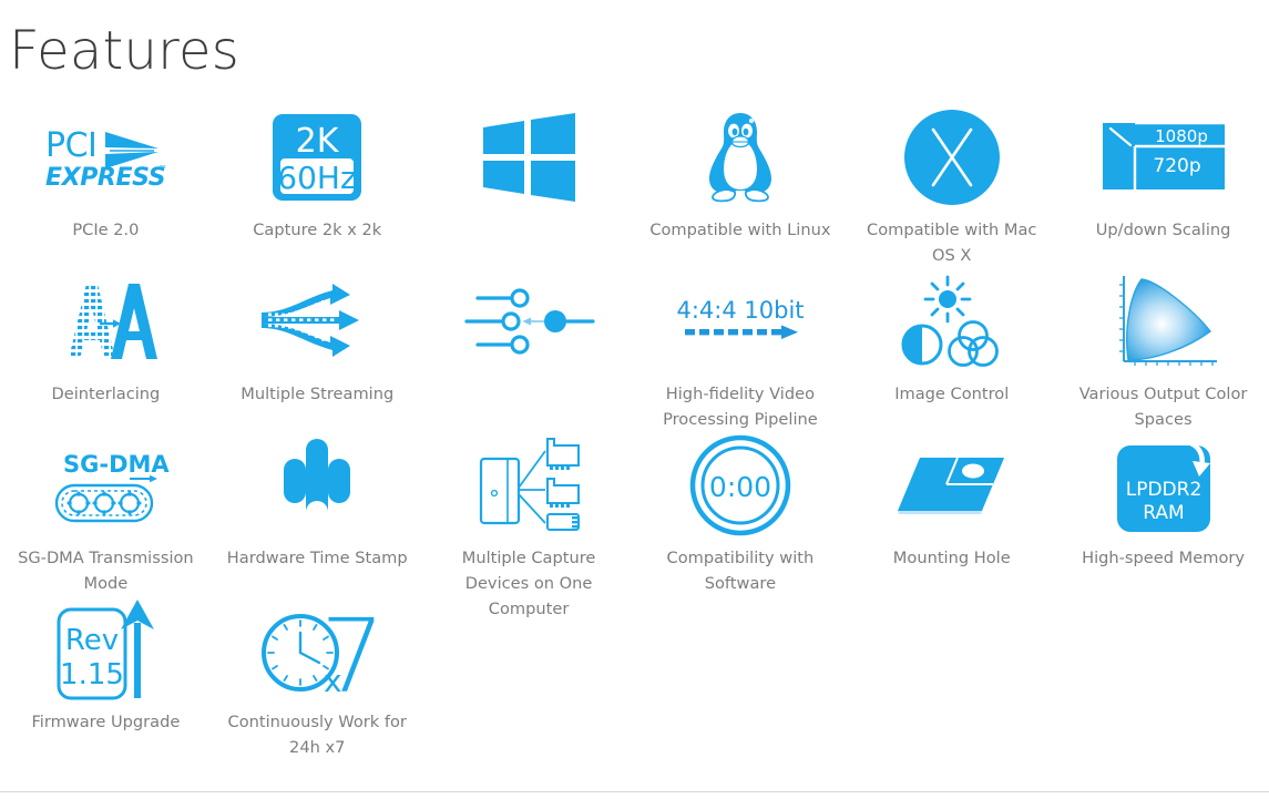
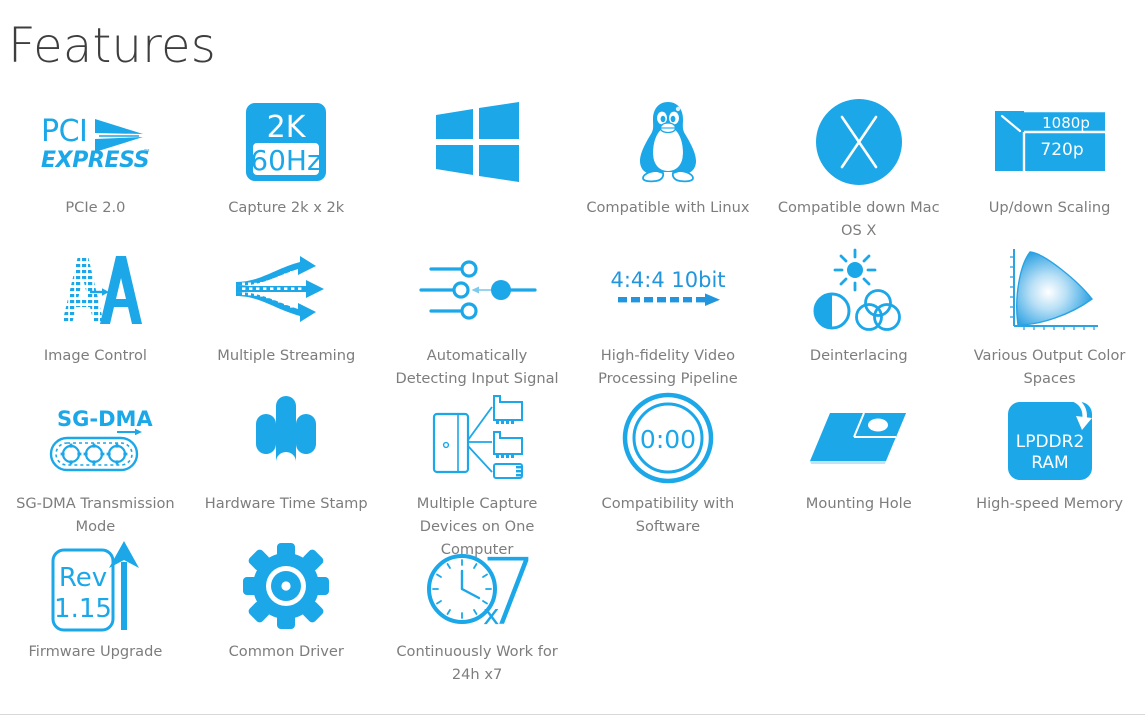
  Features
  PCI
  EXPRESS
  ™
  PCIe 2.0
  2K
  60Hz
  Capture 2k x 2k
  Compatible with Linux
- Compatible with Mac OS X
+ Compatible down Mac OS X
  1080p
  720p
  Up/down Scaling
- Deinterlacing
+ Image Control
  Multiple Streaming
+ Automatically Detecting Input Signal
  4:4:4 10bit
  High-fidelity Video Processing Pipeline
- Image Control
+ Deinterlacing
  Various Output Color Spaces
  SG-DMA
  SG-DMA Transmission Mode
  Hardware Time Stamp
  Multiple Capture Devices on One Computer
  0:00
  Compatibility with Software
  Mounting Hole
  LPDDR2
  RAM
  High-speed Memory
  Rev
  1.15
  Firmware Upgrade
+ Common Driver
  7
  x
  Continuously Work for 24h x7
